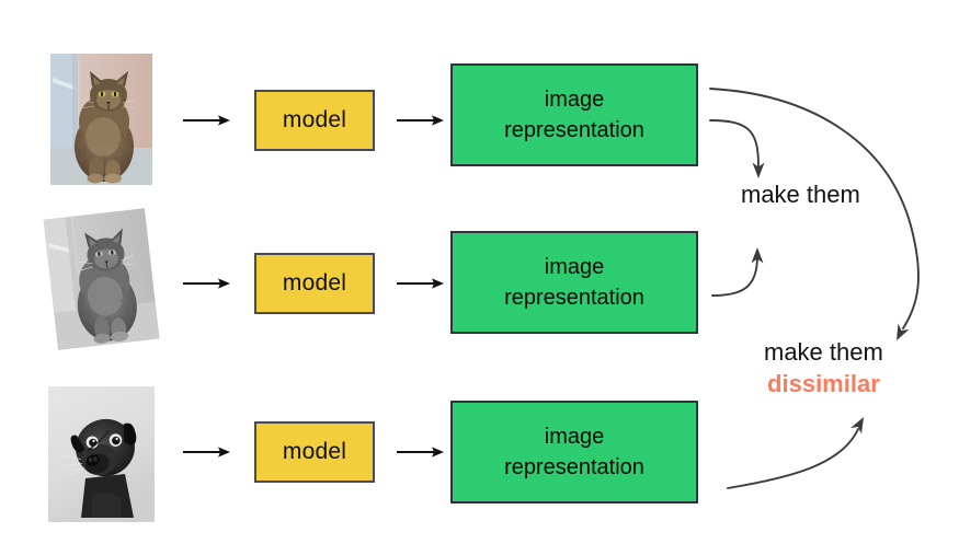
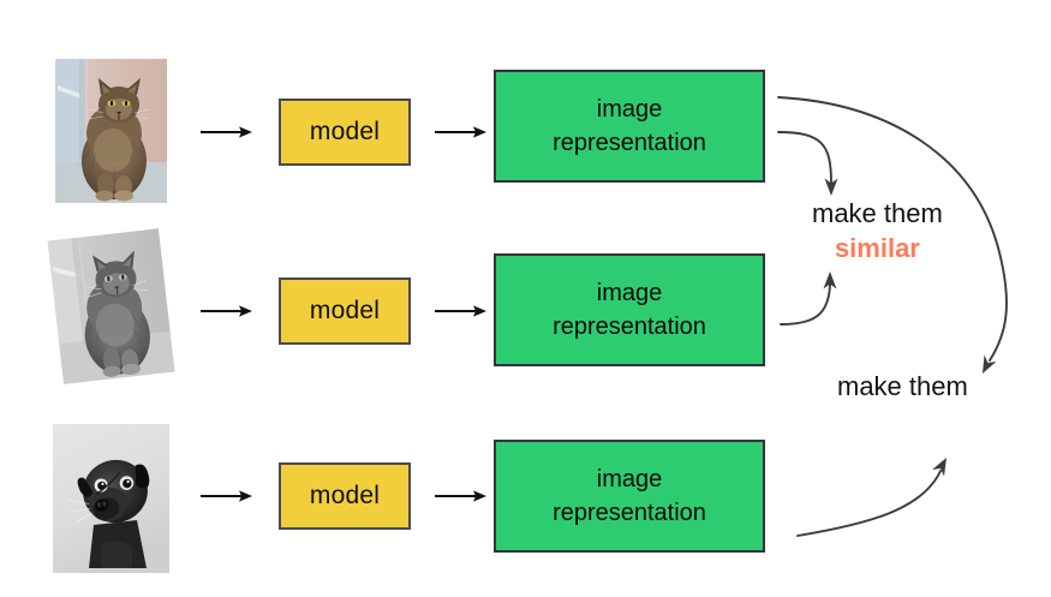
  model
  image
  representation
  model
  image
  representation
  model
  image
  representation
  make them
+ similar
  make them
- dissimilar
